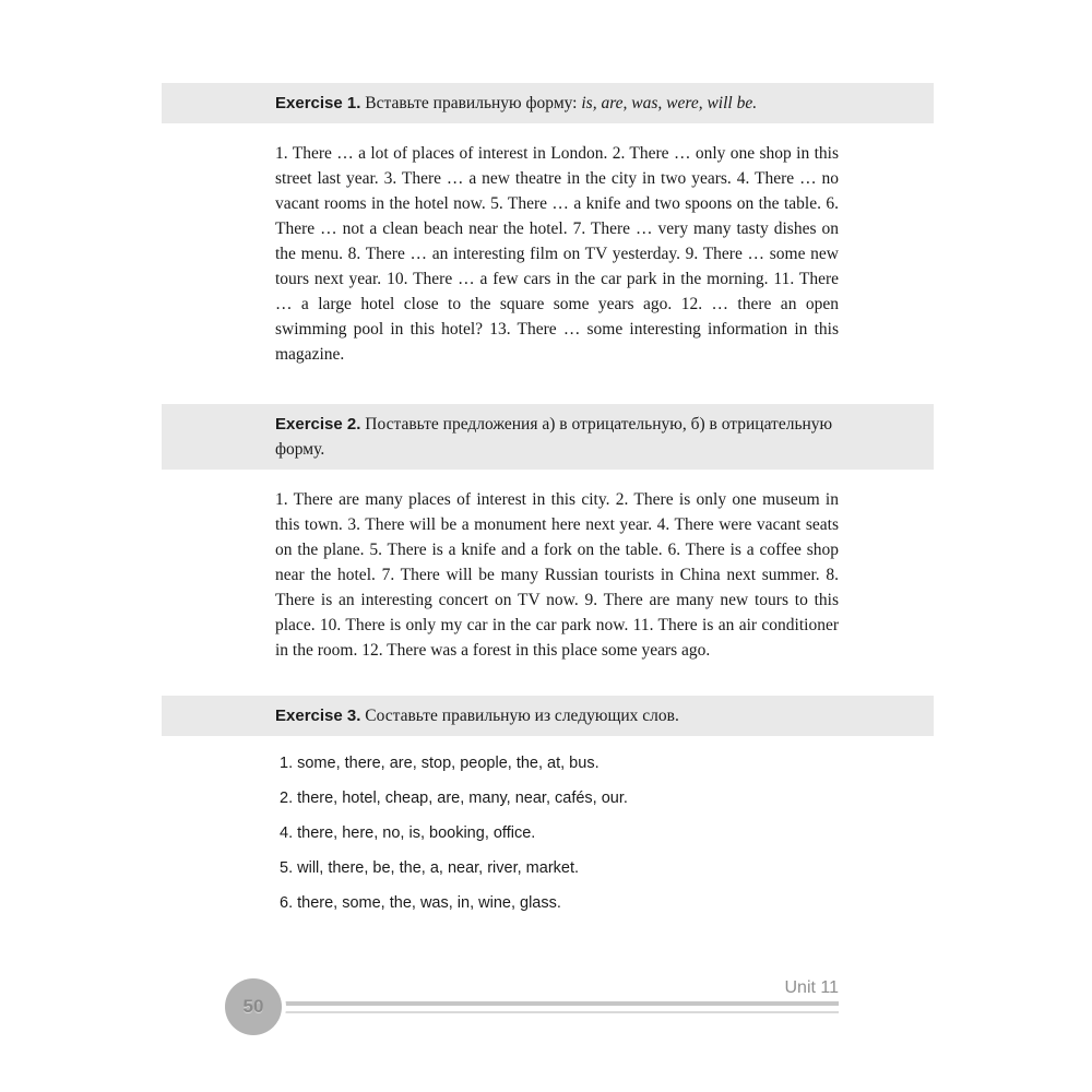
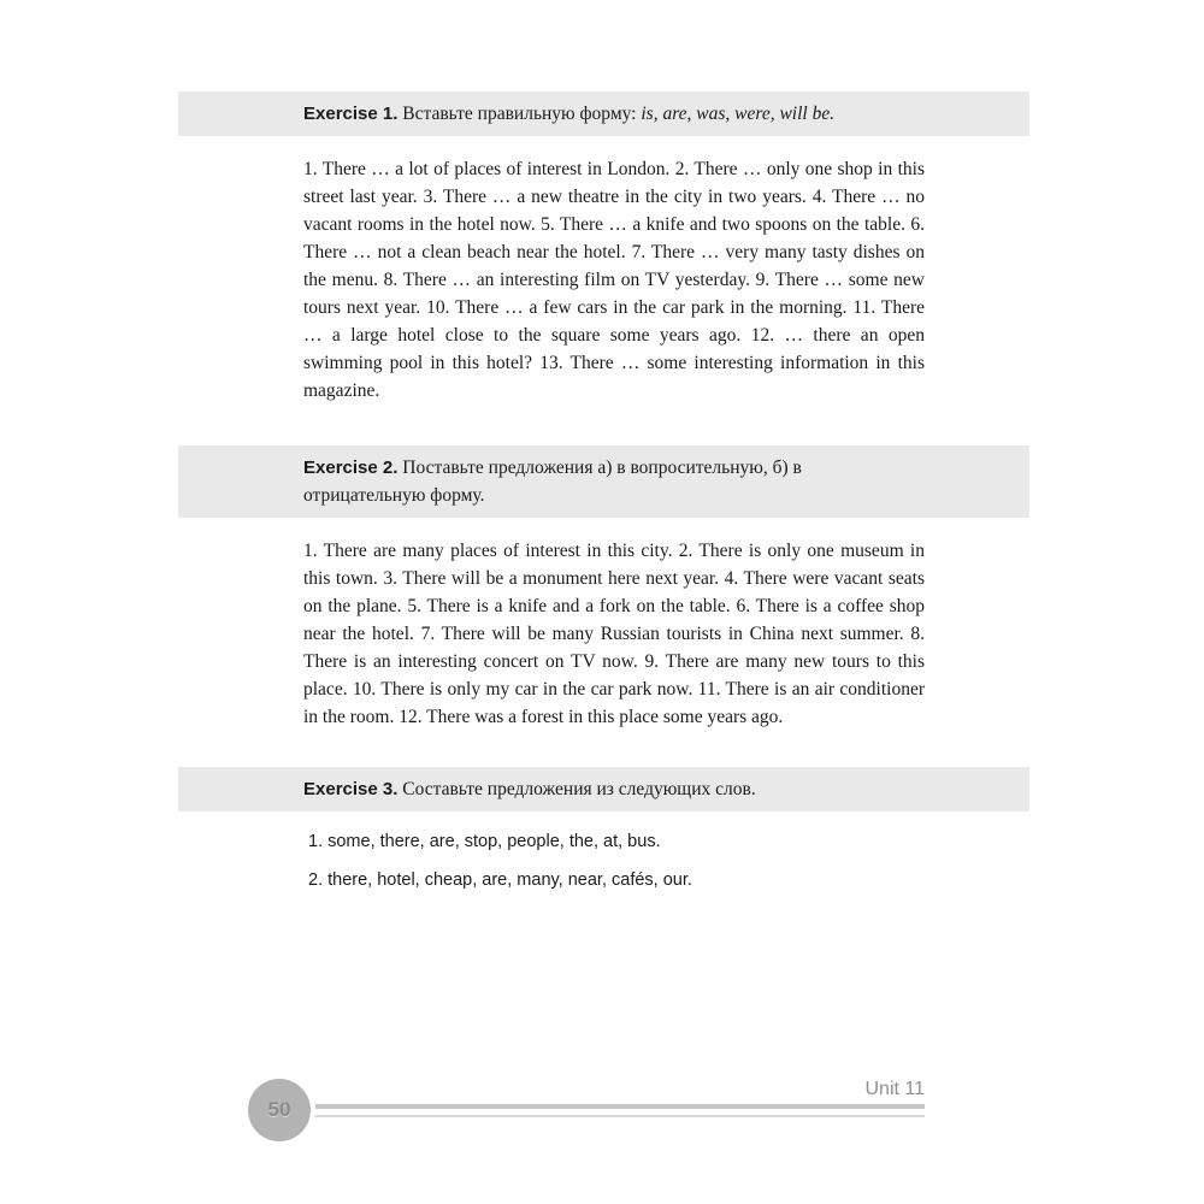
  Exercise 1. Вставьте правильную форму: is, are, was, were, will be.
  1. There … a lot of places of interest in London. 2. There … only one shop in this street last year. 3. There … a new theatre in the city in two years. 4. There … no vacant rooms in the hotel now. 5. There … a knife and two spoons on the table. 6. There … not a clean beach near the hotel. 7. There … very many tasty dishes on the menu. 8. There … an interesting film on TV yesterday. 9. There … some new tours next year. 10. There … a few cars in the car park in the morning. 11. There … a large hotel close to the square some years ago. 12. … there an open swimming pool in this hotel? 13. There … some interesting information in this magazine.
- Exercise 2. Поставьте предложения а) в отрицательную, б) в отрицательную форму.
+ Exercise 2. Поставьте предложения а) в вопросительную, б) в отрицательную форму.
  1. There are many places of interest in this city. 2. There is only one museum in this town. 3. There will be a monument here next year. 4. There were vacant seats on the plane. 5. There is a knife and a fork on the table. 6. There is a coffee shop near the hotel. 7. There will be many Russian tourists in China next summer. 8. There is an interesting concert on TV now. 9. There are many new tours to this place. 10. There is only my car in the car park now. 11. There is an air conditioner in the room. 12. There was a forest in this place some years ago.
- Exercise 3. Составьте правильную из следующих слов.
+ Exercise 3. Составьте предложения из следующих слов.
  1. some, there, are, stop, people, the, at, bus.
  2. there, hotel, cheap, are, many, near, cafés, our.
- 4. there, here, no, is, booking, office.
- 5. will, there, be, the, a, near, river, market.
- 6. there, some, the, was, in, wine, glass.
  Unit 11
  50
